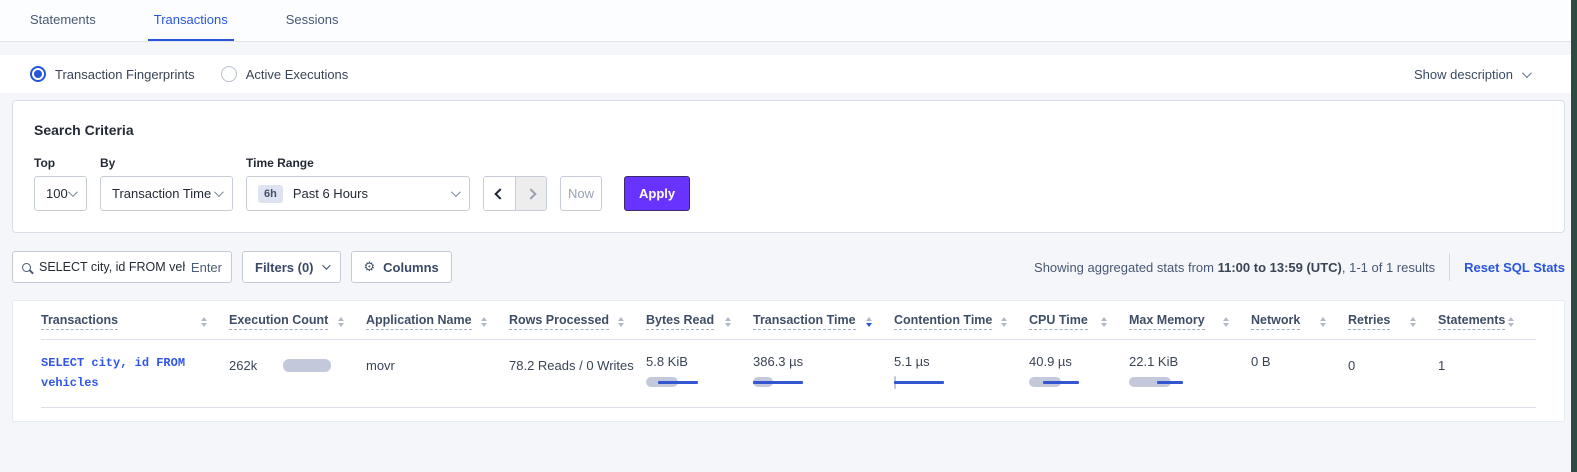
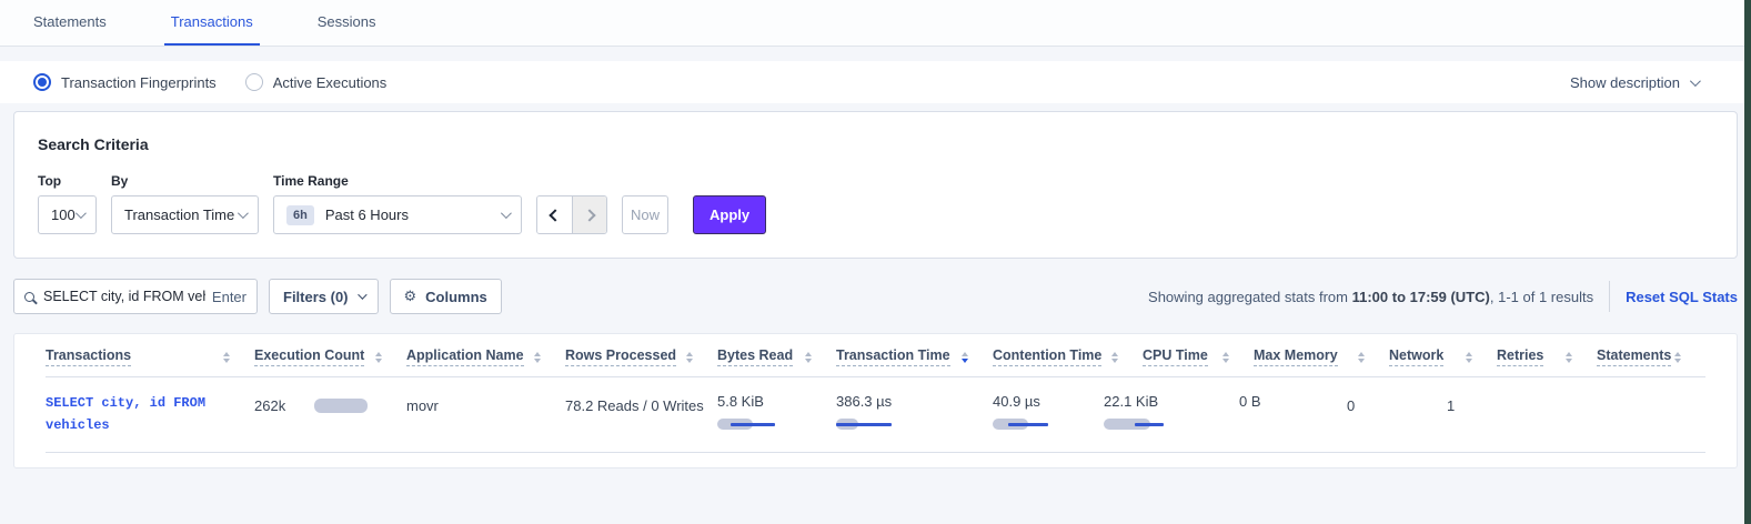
  Statements
  Transactions
  Sessions
  Transaction Fingerprints
  Active Executions
  Show description
  Search Criteria
  Top
  100
  By
  Transaction Time
  Time Range
  6h
  Past 6 Hours
  Now
  Apply
  SELECT city, id FROM ve
  Enter
  Filters (0)
  ⚙
  Columns
- Showing aggregated stats from 11:00 to 13:59 (UTC), 1-1 of 1 results
+ Showing aggregated stats from 11:00 to 17:59 (UTC), 1-1 of 1 results
  Reset SQL Stats
  Transactions
  Execution Count
  Application Name
  Rows Processed
  Bytes Read
  Transaction Time
  Contention Time
  CPU Time
  Max Memory
  Network
  Retries
  Statements
  SELECT city, id FROM
  vehicles
  262k
  movr
  78.2 Reads / 0 Writes
  5.8 KiB
  386.3 µs
- 5.1 µs
  40.9 µs
  22.1 KiB
  0 B
  0
  1
